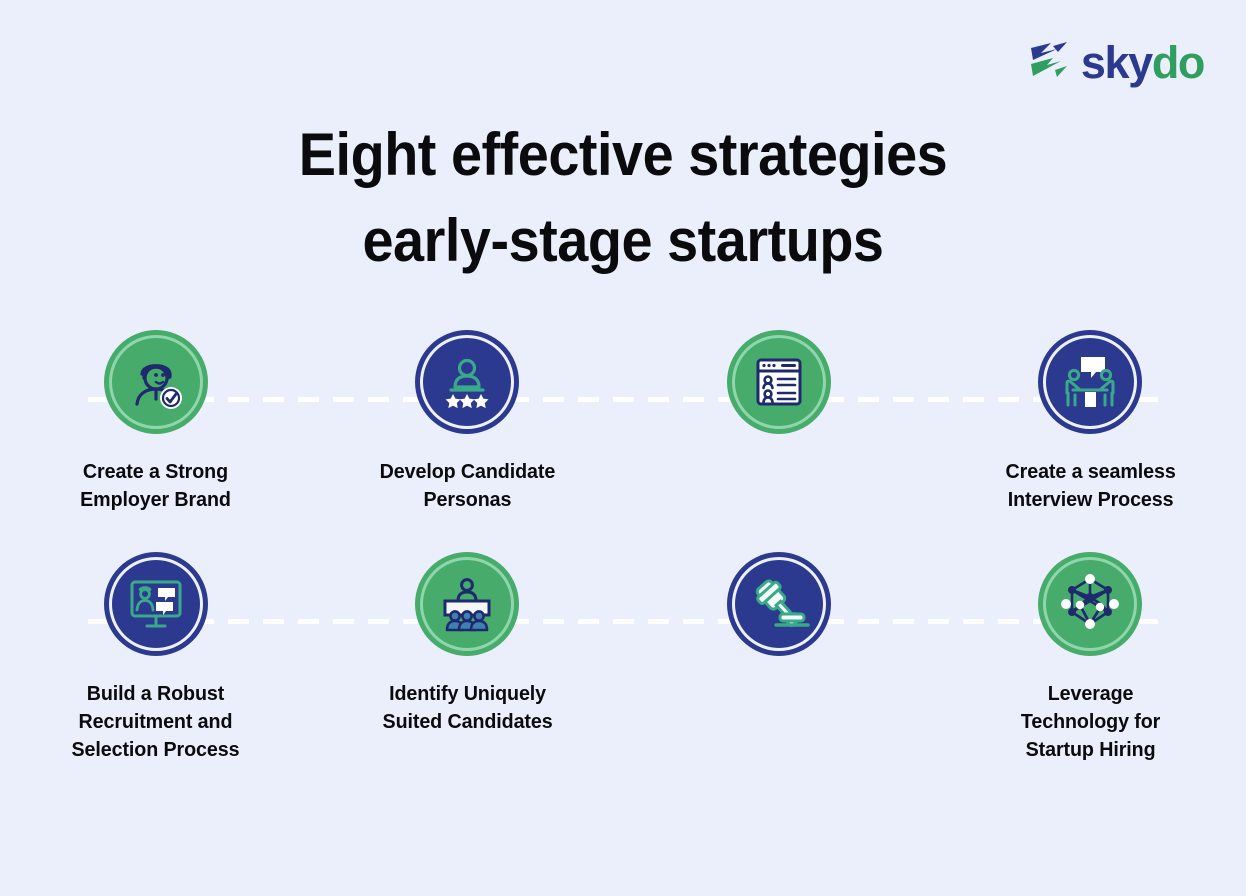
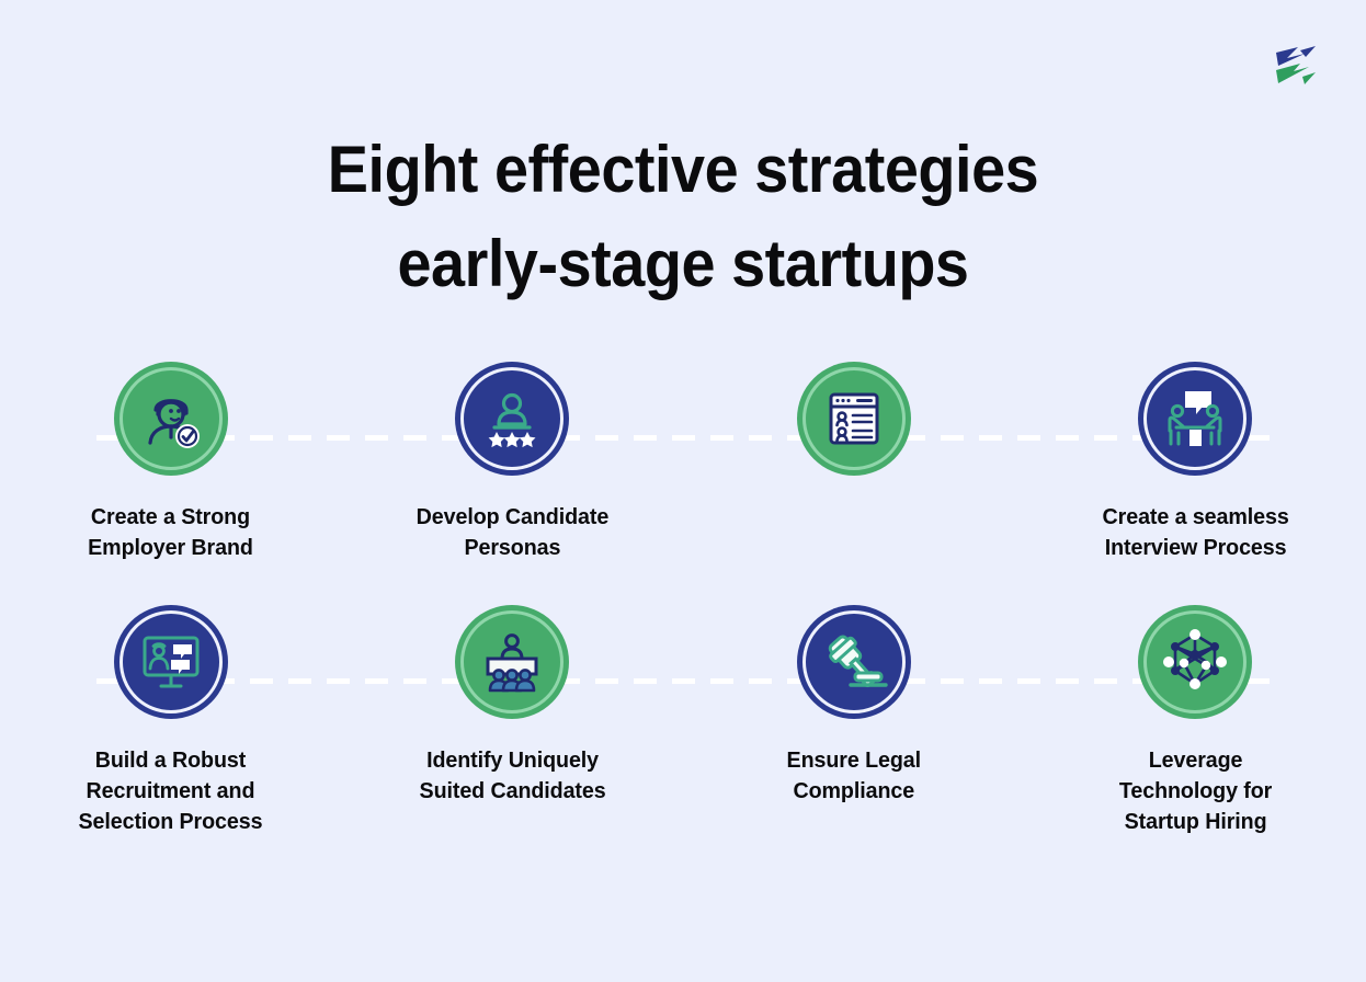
- skydo
  Eight effective strategies
  early-stage startups
  Create a Strong
  Employer Brand
  Develop Candidate
  Personas
  Create a seamless
  Interview Process
  Build a Robust
  Recruitment and
  Selection Process
  Identify Uniquely
  Suited Candidates
+ Ensure Legal
+ Compliance
  Leverage
  Technology for
  Startup Hiring
